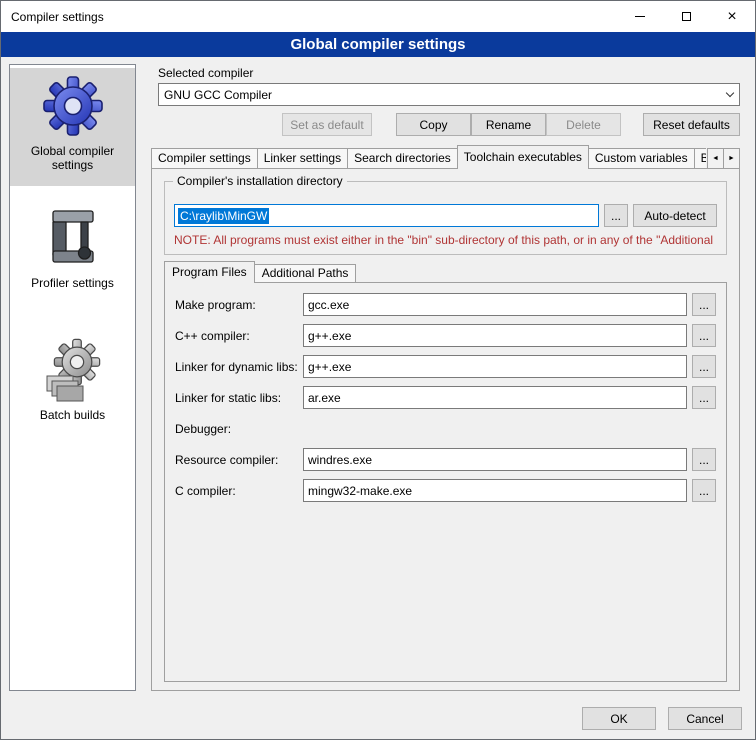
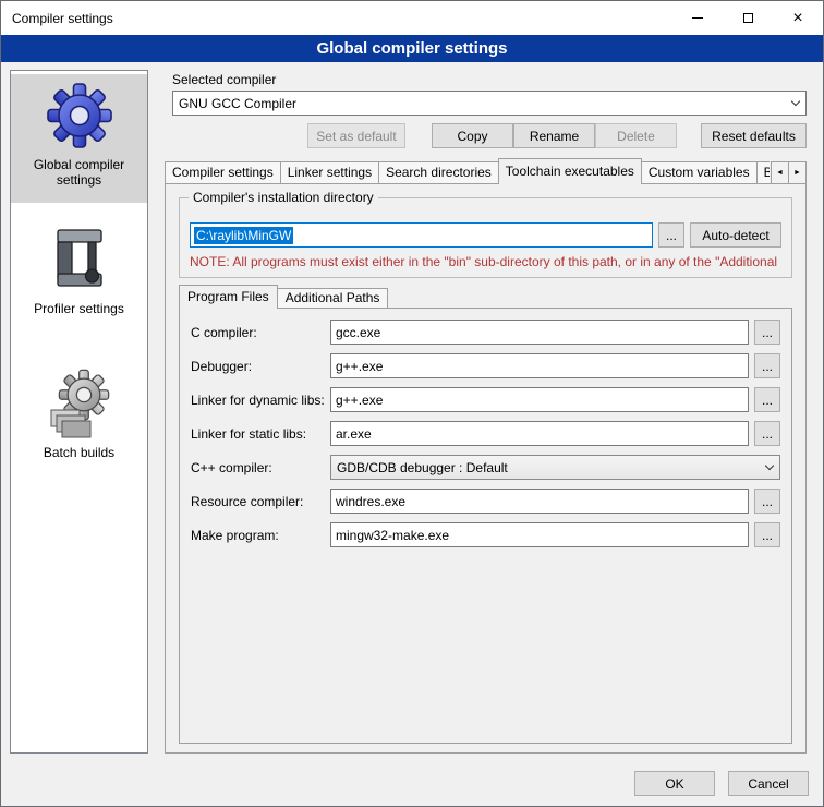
  Compiler settings
  ×
  Global compiler settings
  Global compiler settings
  Profiler settings
  Batch builds
  Selected compiler
  GNU GCC Compiler
  Set as default
  Copy
  Rename
  Delete
  Reset defaults
  Compiler settings
  Linker settings
  Search directories
  Toolchain executables
  Custom variables
  Compiler's installation directory
  C:\raylib\MinGW
  ...
  Auto-detect
  NOTE: All programs must exist either in the "bin" sub-directory of this path, or in any of the "Additional
  Program Files
  Additional Paths
- Make program:
+ C compiler:
  gcc.exe
  ...
- C++ compiler:
+ Debugger:
  g++.exe
  ...
  Linker for dynamic libs:
  g++.exe
  ...
  Linker for static libs:
  ar.exe
  ...
- Debugger:
+ C++ compiler:
+ GDB/CDB debugger : Default
  Resource compiler:
  windres.exe
  ...
- C compiler:
+ Make program:
  mingw32-make.exe
  ...
  OK
  Cancel
